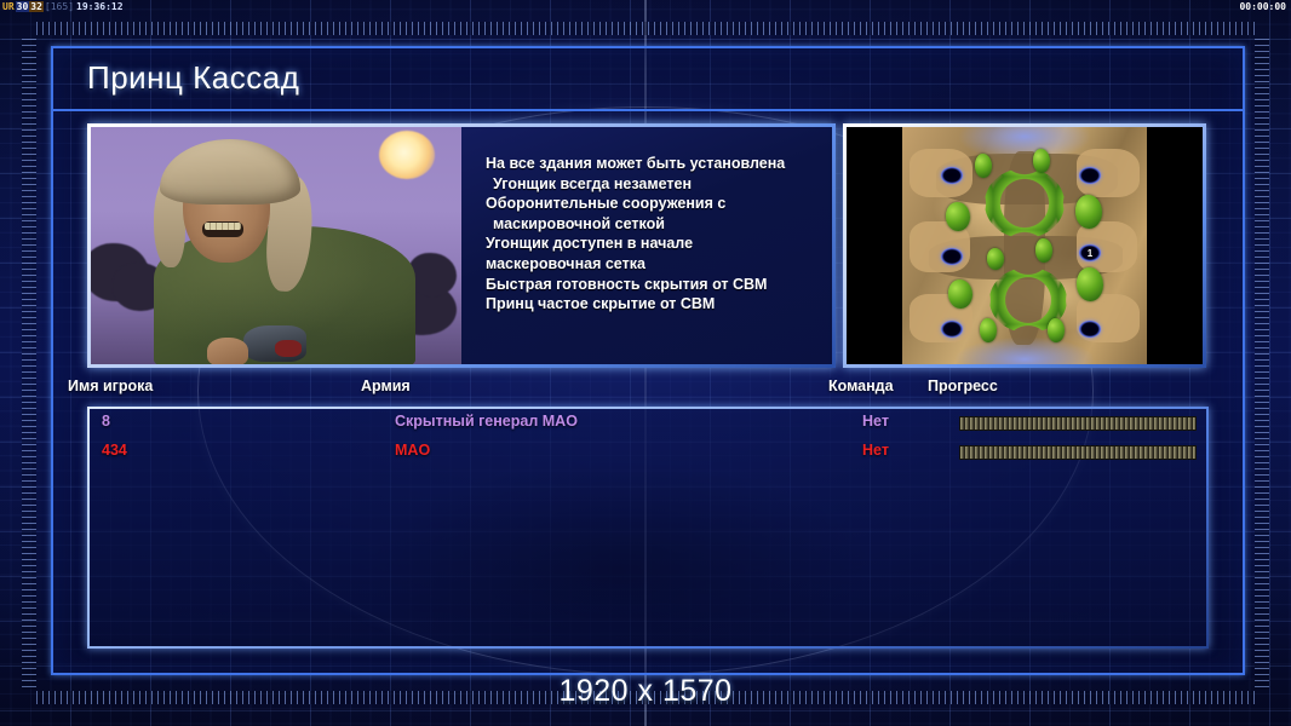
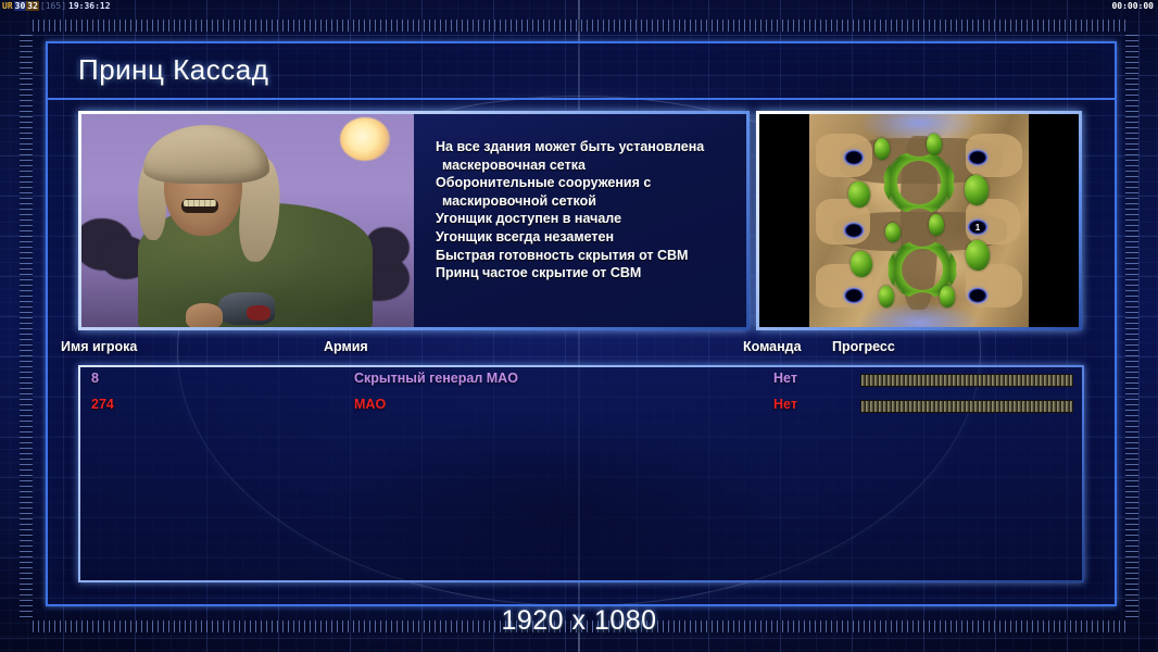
  UR 30 32 [165] 19:36:12
  00:00:00
  Принц Кассад
  На все здания может быть установлена
- Угонщик всегда незаметен
+ маскеровочная сетка
  Оборонительные сооружения с
  маскировочной сеткой
  Угонщик доступен в начале
- маскеровочная сетка
+ Угонщик всегда незаметен
  Быстрая готовность скрытия от СВМ
  Принц частое скрытие от СВМ
  1
  Имя игрока
  Армия
  Команда
  Прогресс
  8
  Скрытный генерал MAO
  Нет
- 434
+ 274
  MAO
  Нет
- 1920 x 1570
+ 1920 x 1080
